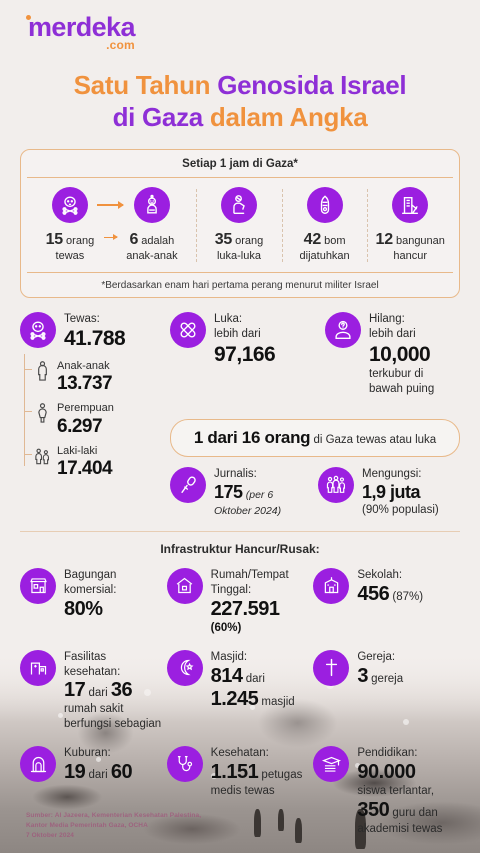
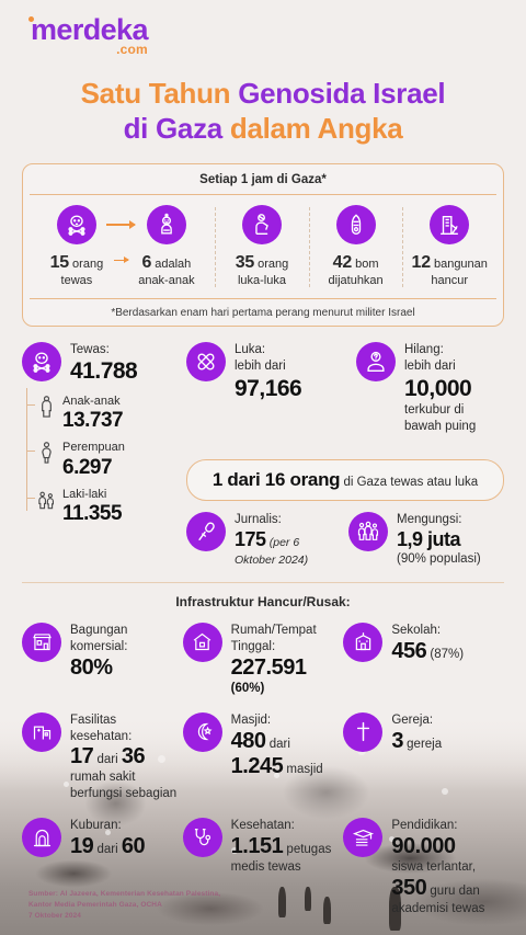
  merdeka
  .com
  Satu Tahun Genosida Israel
  di Gaza dalam Angka
  Setiap 1 jam di Gaza*
  15 orang
  tewas
  6 adalah
  anak-anak
  35 orang
  luka-luka
  42 bom
  dijatuhkan
  12 bangunan
  hancur
  *Berdasarkan enam hari pertama perang menurut militer Israel
  Tewas:
  41.788
  Anak-anak
  13.737
  Perempuan
  6.297
  Laki-laki
- 17.404
+ 11.355
  Luka:
  lebih dari
  97,166
  Hilang:
  lebih dari
  10,000
  terkubur di bawah puing
  1 dari 16 orang di Gaza tewas atau luka
  Jurnalis:
  175 (per 6 Oktober 2024)
  Mengungsi:
  1,9 juta
  (90% populasi)
  Infrastruktur Hancur/Rusak:
  Bagungan komersial:
  80%
  Rumah/Tempat Tinggal:
  227.591
  (60%)
  Sekolah:
  456 (87%)
  Fasilitas kesehatan:
  17 dari 36
  rumah sakit berfungsi sebagian
  Masjid:
- 814 dari
+ 480 dari
  1.245 masjid
  Gereja:
  3 gereja
  Kuburan:
  19 dari 60
  Kesehatan:
  1.151 petugas
  medis tewas
  Pendidikan:
  90.000
  siswa terlantar,
  350 guru dan
  akademisi tewas
